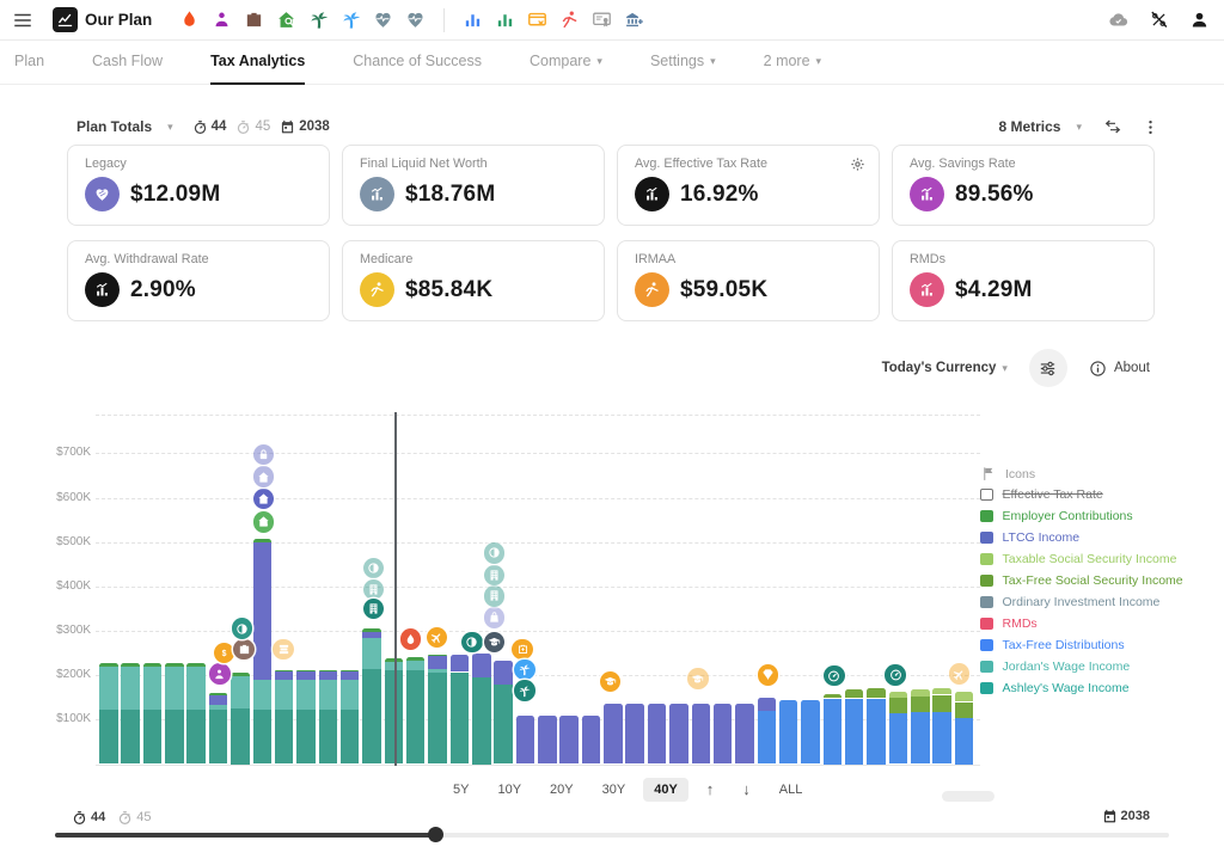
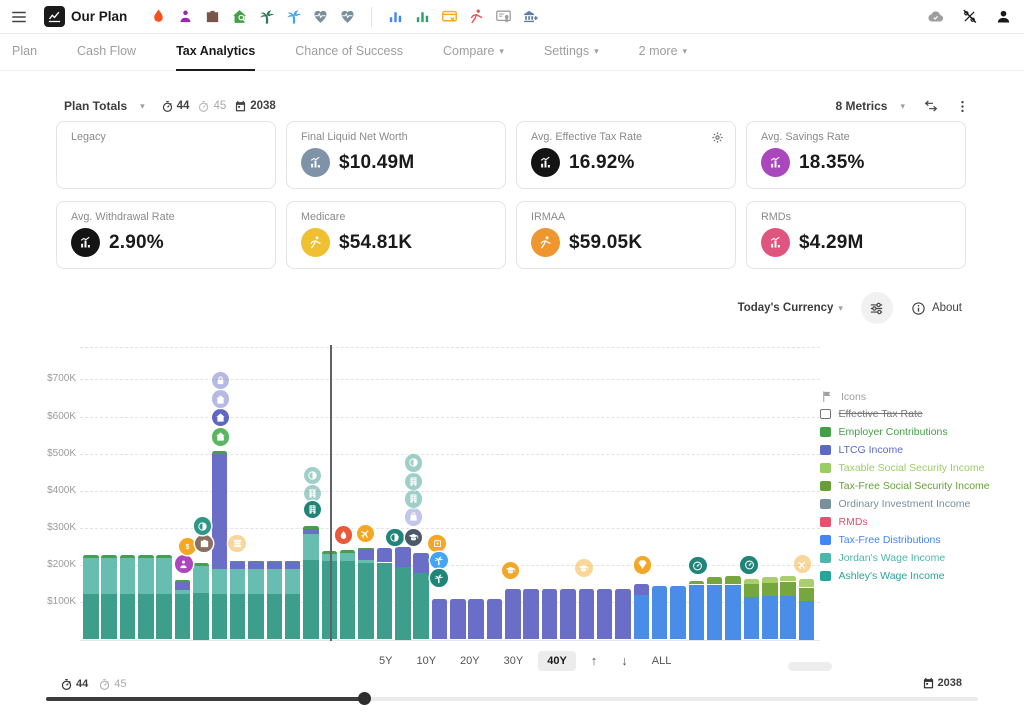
  Our Plan
  Plan
  Cash Flow
  Tax Analytics
  Chance of Success
  Compare
  ▾
  Settings
  ▾
  2 more
  ▾
  Plan Totals
  ▾
  44
  45
  2038
  8 Metrics
  ▾
  Legacy
- $12.09M
  Final Liquid Net Worth
- $18.76M
+ $10.49M
  Avg. Effective Tax Rate
  16.92%
  Avg. Savings Rate
- 89.56%
+ 18.35%
  Avg. Withdrawal Rate
  2.90%
  Medicare
- $85.84K
+ $54.81K
  IRMAA
  $59.05K
  RMDs
  $4.29M
  Today's Currency
  ▾
  About
  $100K
  $200K
  $300K
  $400K
  $500K
  $600K
  $700K
  Icons
  Effective Tax Rate
  Employer Contributions
  LTCG Income
  Taxable Social Security Income
  Tax-Free Social Security Income
  Ordinary Investment Income
  RMDs
  Tax-Free Distributions
  Jordan's Wage Income
  Ashley's Wage Income
  5Y
  10Y
  20Y
  30Y
  40Y
  ↑
  ↓
  ALL
  44
  45
  2038
